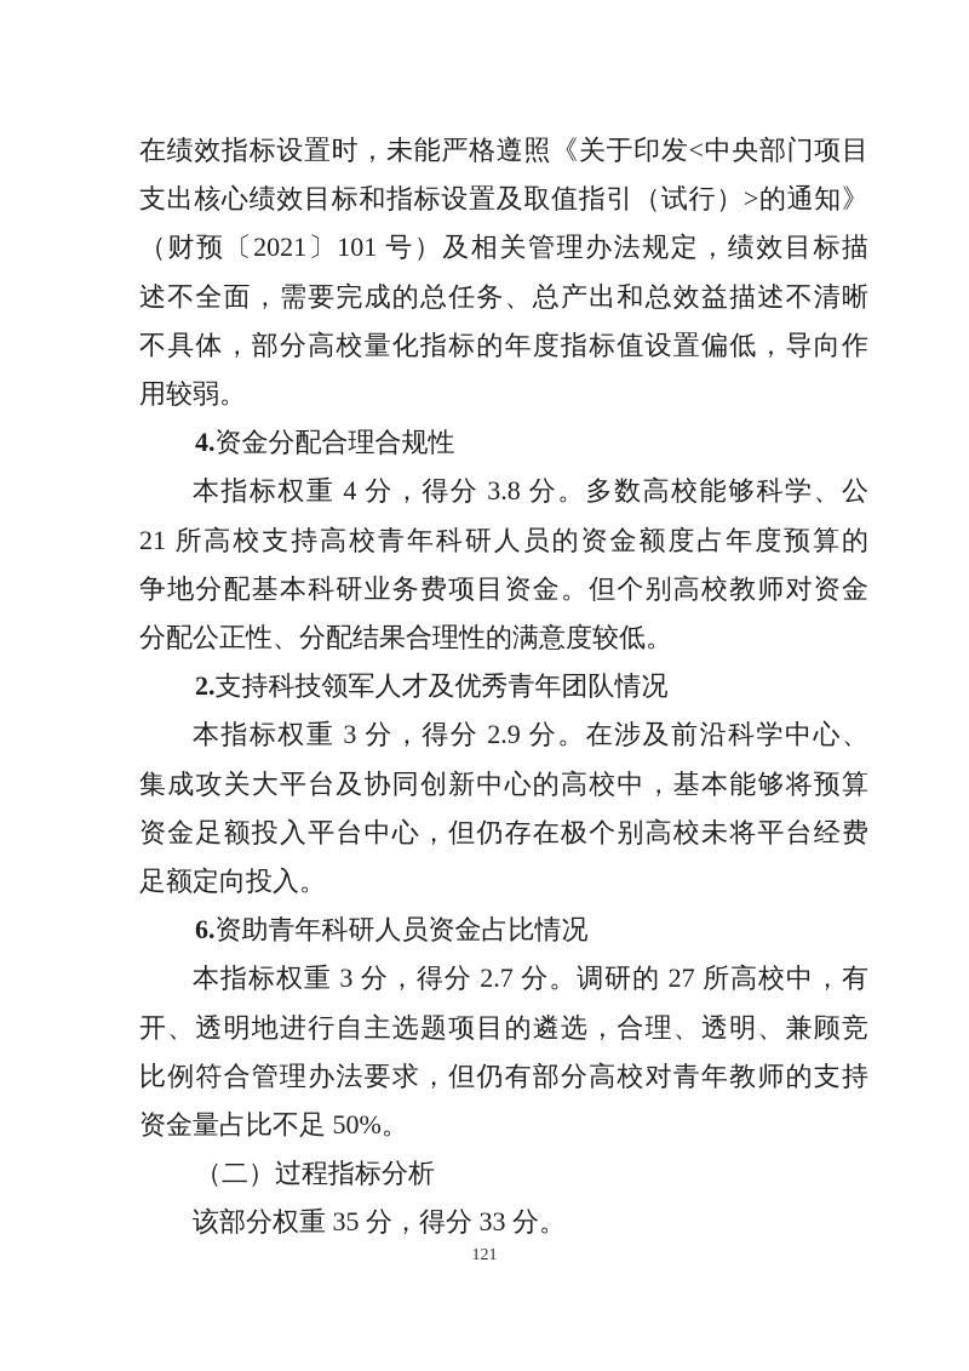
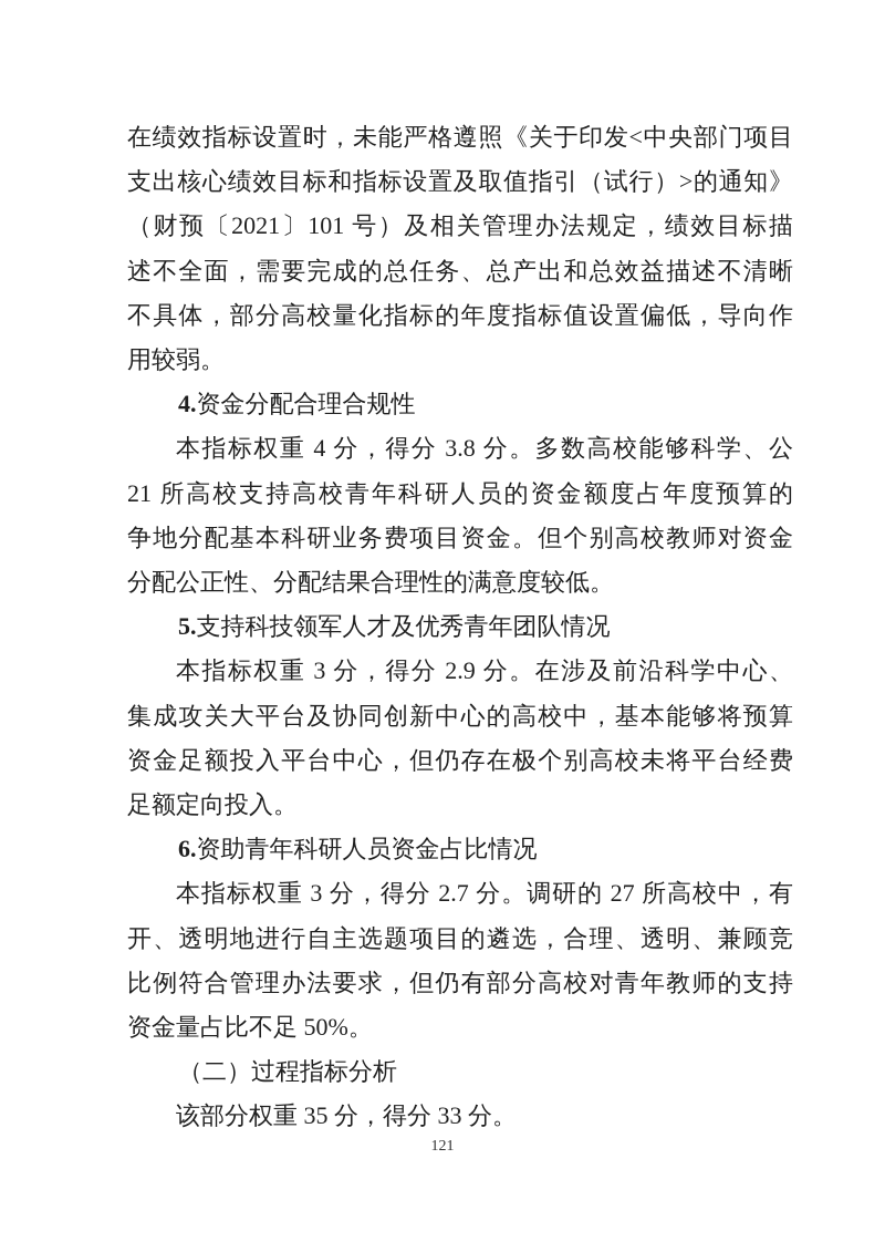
  在绩效指标设置时，未能严格遵照《关于印发<中央部门项目
  支出核心绩效目标和指标设置及取值指引（试行）>的通知》
  （财预〔2021〕101 号）及相关管理办法规定，绩效目标描
  述不全面，需要完成的总任务、总产出和总效益描述不清晰
  不具体，部分高校量化指标的年度指标值设置偏低，导向作
  用较弱。
  4.资金分配合理合规性
  本指标权重 4 分，得分 3.8 分。多数高校能够科学、公
  21 所高校支持高校青年科研人员的资金额度占年度预算的
  争地分配基本科研业务费项目资金。但个别高校教师对资金
  分配公正性、分配结果合理性的满意度较低。
- 2.支持科技领军人才及优秀青年团队情况
+ 5.支持科技领军人才及优秀青年团队情况
  本指标权重 3 分，得分 2.9 分。在涉及前沿科学中心、
  集成攻关大平台及协同创新中心的高校中，基本能够将预算
  资金足额投入平台中心，但仍存在极个别高校未将平台经费
  足额定向投入。
  6.资助青年科研人员资金占比情况
  本指标权重 3 分，得分 2.7 分。调研的 27 所高校中，有
  开、透明地进行自主选题项目的遴选，合理、透明、兼顾竞
  比例符合管理办法要求，但仍有部分高校对青年教师的支持
  资金量占比不足 50%。
  （二）过程指标分析
  该部分权重 35 分，得分 33 分。
  121
